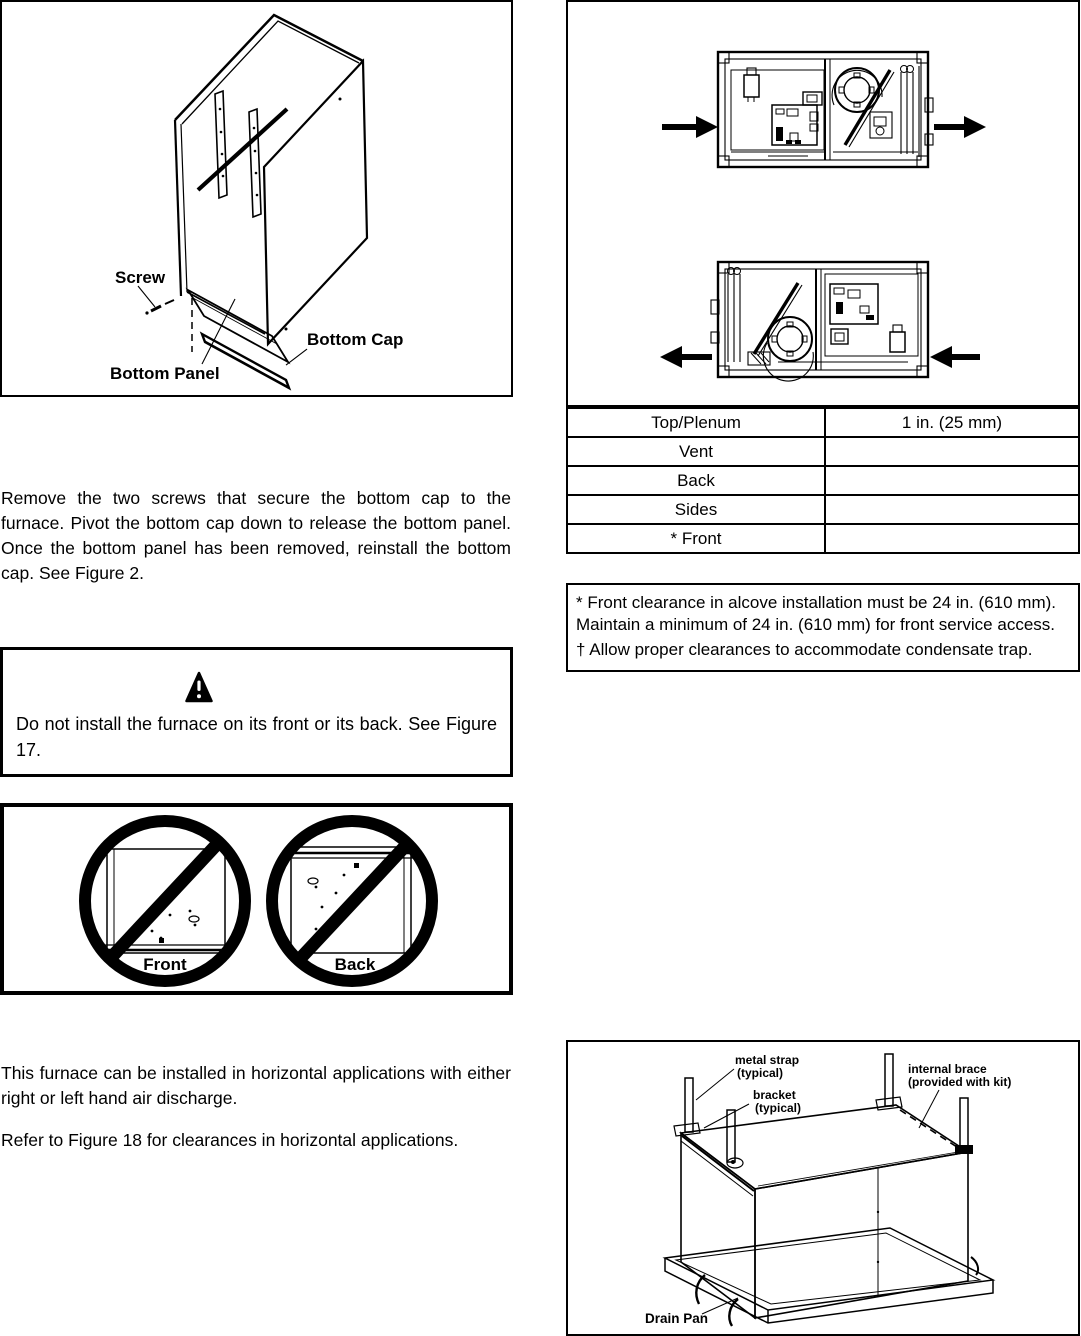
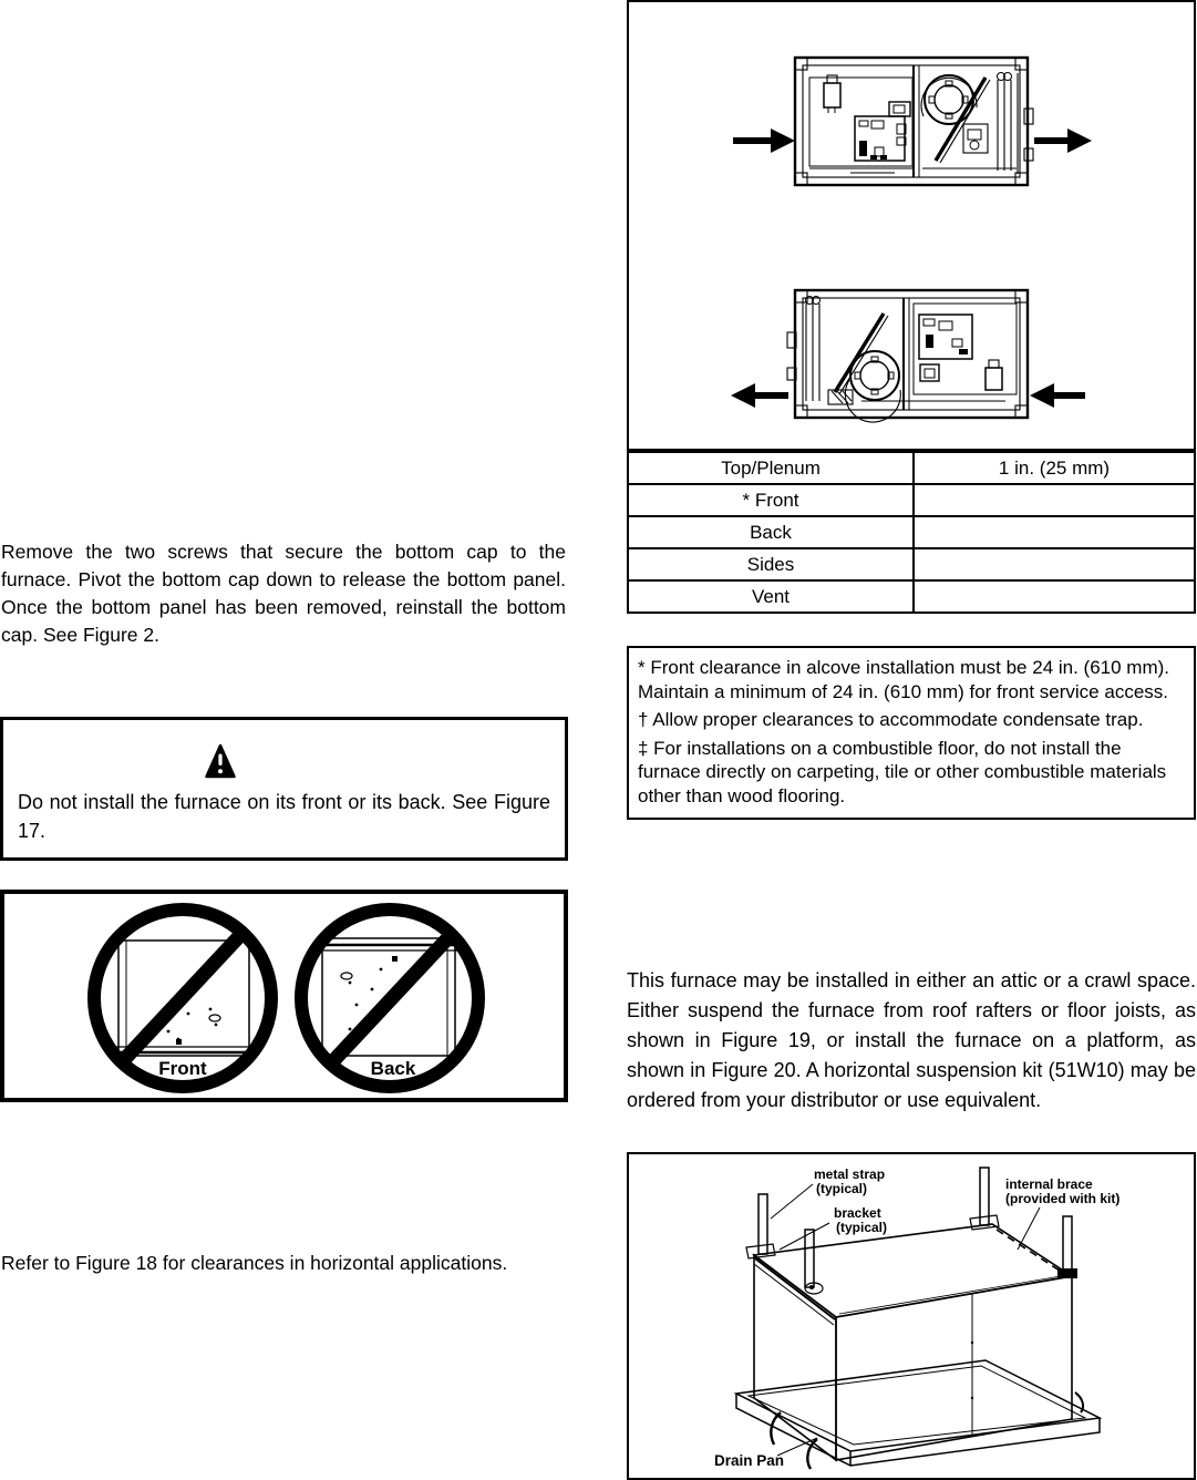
- Screw
- Bottom Cap
- Bottom Panel
  Remove the two screws that secure the bottom cap to the furnace. Pivot the bottom cap down to release the bottom panel. Once the bottom panel has been removed, reinstall the bottom cap. See Figure 2.
  Do not install the furnace on its front or its back. See Figure 17.
  Front
  Back
- This furnace can be installed in horizontal applications with either right or left hand air discharge.
  Refer to Figure 18 for clearances in horizontal applications.
  Top/Plenum
  1 in. (25 mm)
- Vent
+ * Front
  Back
  Sides
- * Front
+ Vent
  * Front clearance in alcove installation must be 24 in. (610 mm). Maintain a minimum of 24 in. (610 mm) for front service access.
  † Allow proper clearances to accommodate condensate trap.
+ ‡ For installations on a combustible floor, do not install the furnace directly on carpeting, tile or other combustible materials other than wood flooring.
+ This furnace may be installed in either an attic or a crawl space. Either suspend the furnace from roof rafters or floor joists, as shown in Figure 19, or install the furnace on a platform, as shown in Figure 20. A horizontal suspension kit (51W10) may be ordered from your distributor or use equivalent.
  metal strap
  (typical)
  bracket
  (typical)
  internal brace
  (provided with kit)
  Drain Pan
